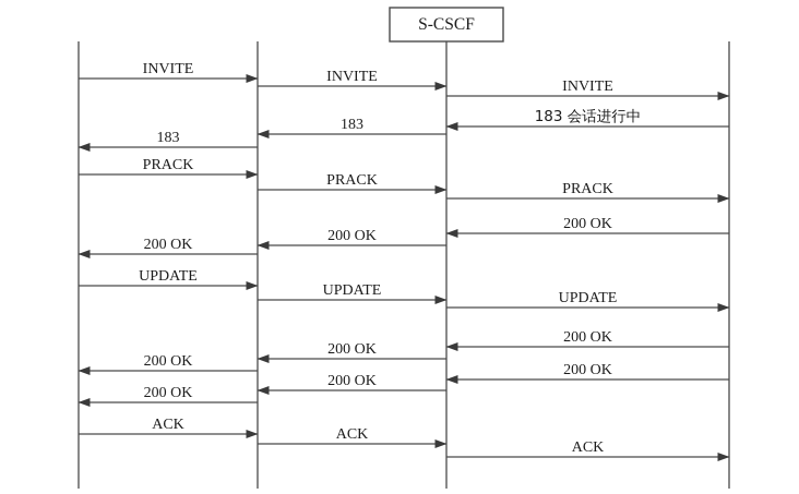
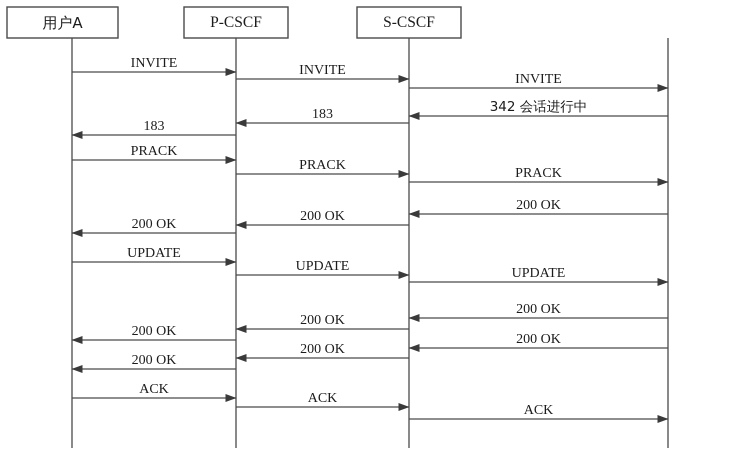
  INVITE
  INVITE
  INVITE
- 183 会话进行中
+ 342 会话进行中
  183
  183
  PRACK
  PRACK
  PRACK
  200 OK
  200 OK
  200 OK
  UPDATE
  UPDATE
  UPDATE
  200 OK
  200 OK
  200 OK
  200 OK
  200 OK
  200 OK
  ACK
  ACK
  ACK
+ 用户A
+ P-CSCF
  S-CSCF
